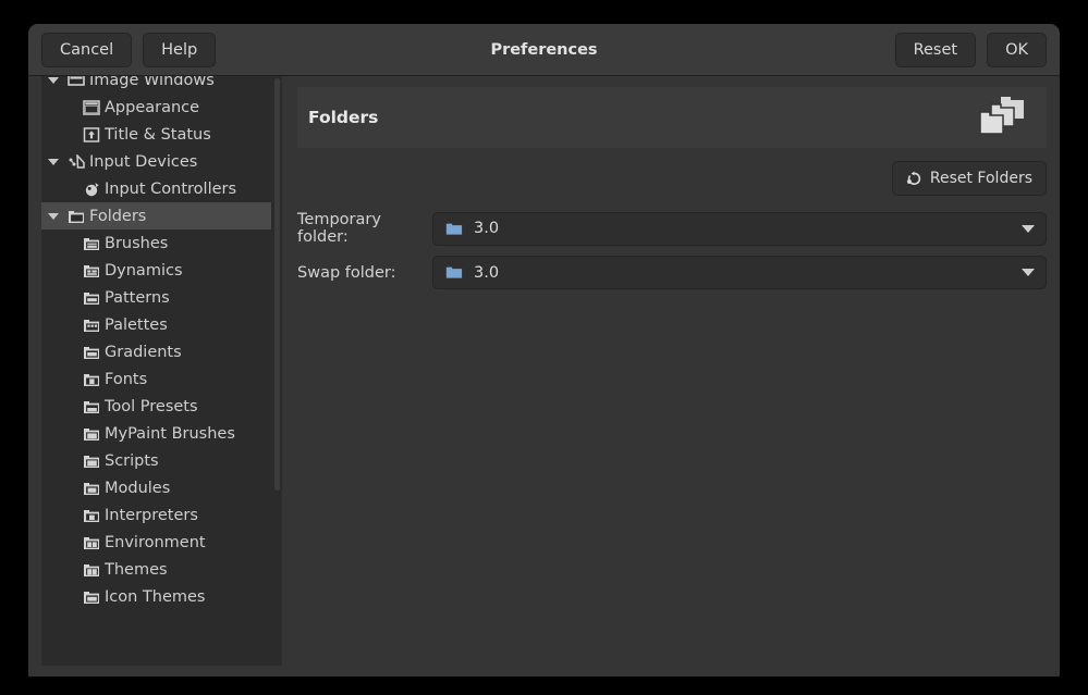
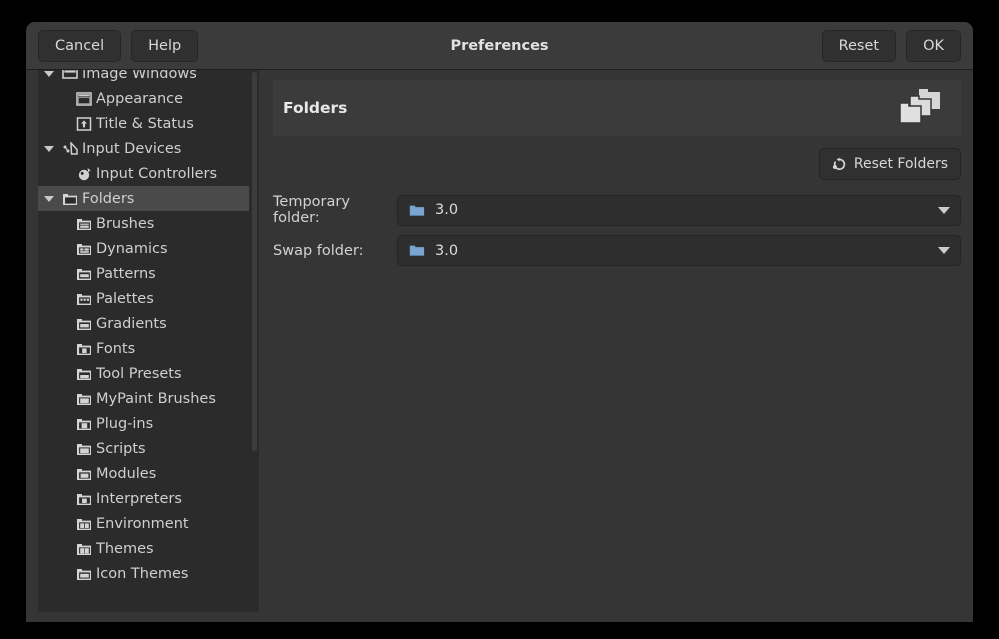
  Cancel
  Help
  Preferences
  Reset
  OK
  Image Windows
  Appearance
  Title & Status
  Input Devices
  Input Controllers
  Folders
  Brushes
  Dynamics
  Patterns
  Palettes
  Gradients
  Fonts
  Tool Presets
  MyPaint Brushes
+ Plug-ins
  Scripts
  Modules
  Interpreters
  Environment
  Themes
  Icon Themes
  Folders
  Reset Folders
  Temporary folder:
  3.0
  Swap folder:
  3.0
